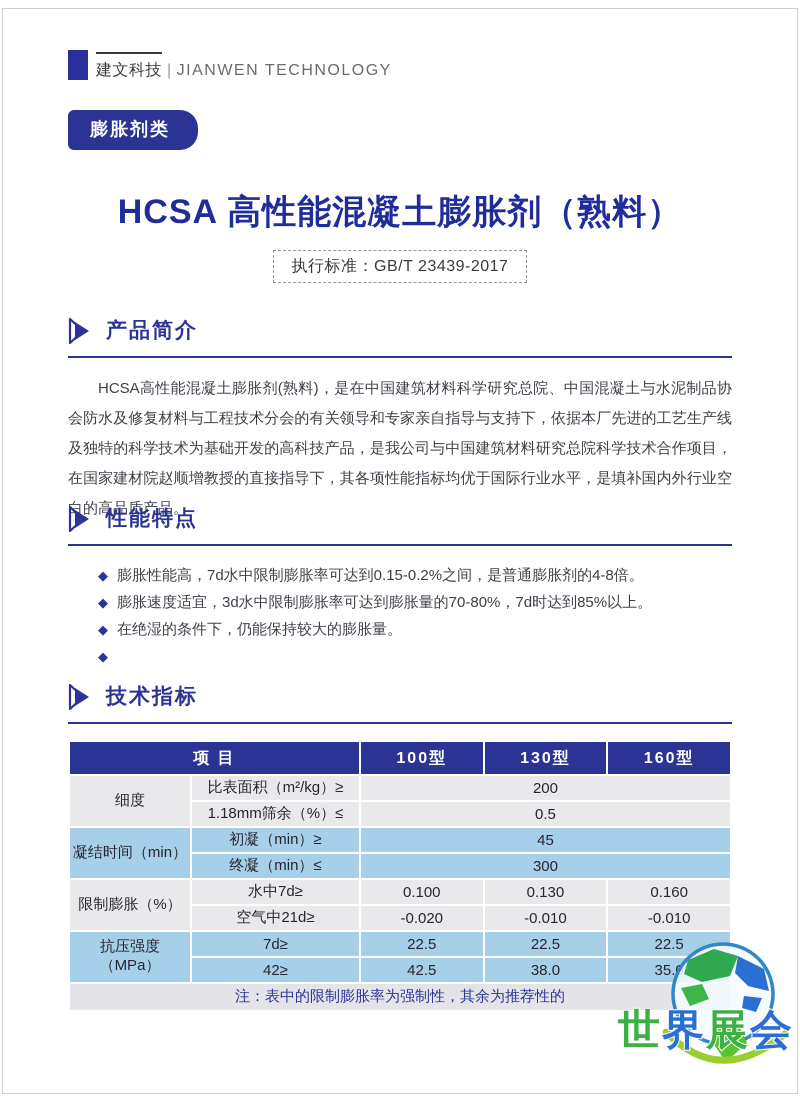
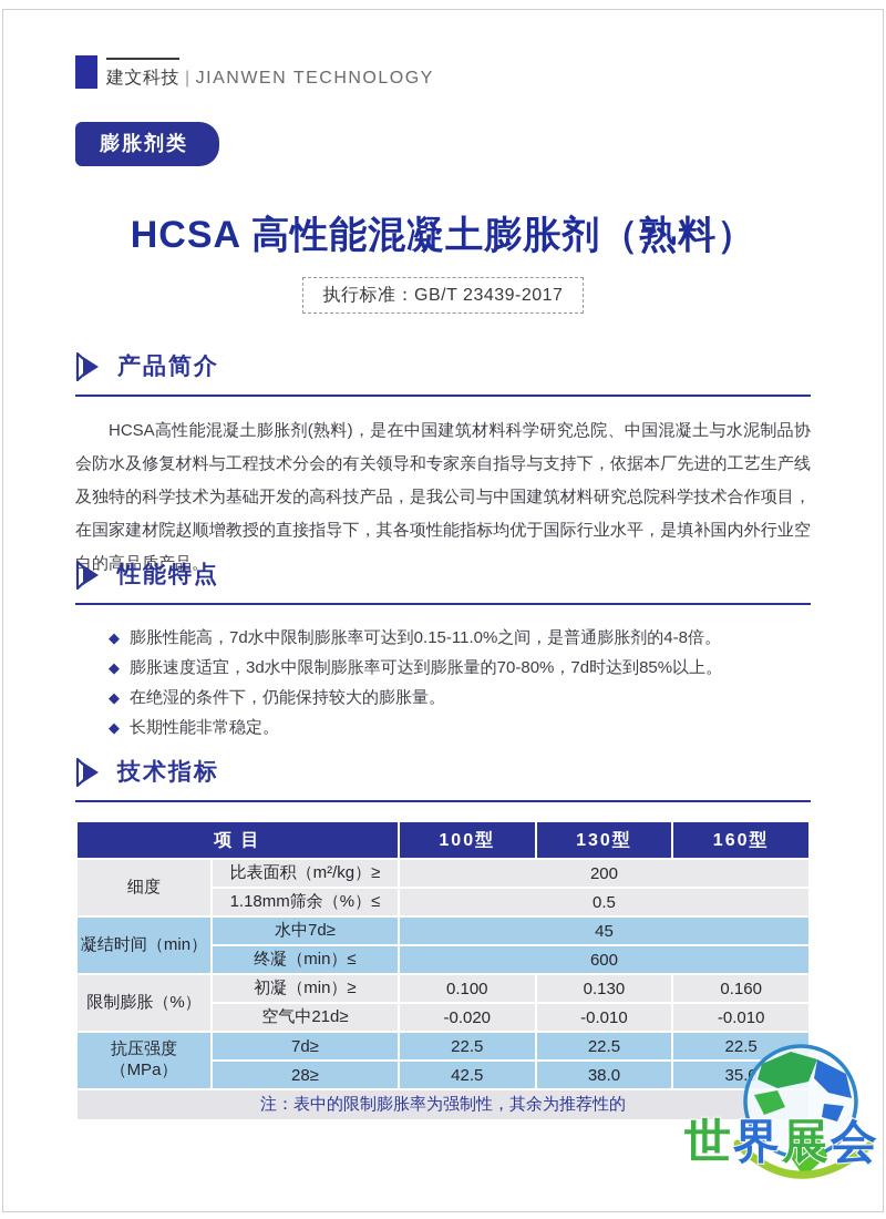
  建文科技 | JIANWEN TECHNOLOGY
  膨胀剂类
  HCSA 高性能混凝土膨胀剂（熟料）
  执行标准：GB/T 23439-2017
  产品简介
  HCSA高性能混凝土膨胀剂(熟料)，是在中国建筑材料科学研究总院、中国混凝土与水泥制品协会防水及修复材料与工程技术分会的有关领导和专家亲自指导与支持下，依据本厂先进的工艺生产线及独特的科学技术为基础开发的高科技产品，是我公司与中国建筑材料研究总院科学技术合作项目，在国家建材院赵顺增教授的直接指导下，其各项性能指标均优于国际行业水平，是填补国内外行业空白的高品质产品。
  性能特点
  ◆
- 膨胀性能高，7d水中限制膨胀率可达到0.15-0.2%之间，是普通膨胀剂的4-8倍。
+ 膨胀性能高，7d水中限制膨胀率可达到0.15-11.0%之间，是普通膨胀剂的4-8倍。
  ◆
  膨胀速度适宜，3d水中限制膨胀率可达到膨胀量的70-80%，7d时达到85%以上。
  ◆
  在绝湿的条件下，仍能保持较大的膨胀量。
  ◆
+ 长期性能非常稳定。
  技术指标
  项 目	100型	130型	160型
  细度	比表面积（m²/kg）≥	200
  1.18mm筛余（%）≤	0.5
- 凝结时间（min）	初凝（min）≥	45
+ 凝结时间（min）	水中7d≥	45
- 终凝（min）≤	300
+ 终凝（min）≤	600
- 限制膨胀（%）	水中7d≥	0.100	0.130	0.160
+ 限制膨胀（%）	初凝（min）≥	0.100	0.130	0.160
  空气中21d≥	-0.020	-0.010	-0.010
  抗压强度（MPa）	7d≥	22.5	22.5	22.5
- 42≥	42.5	38.0	35.0
+ 28≥	42.5	38.0	35.0
  注：表中的限制膨胀率为强制性，其余为推荐性的
  世界展会
